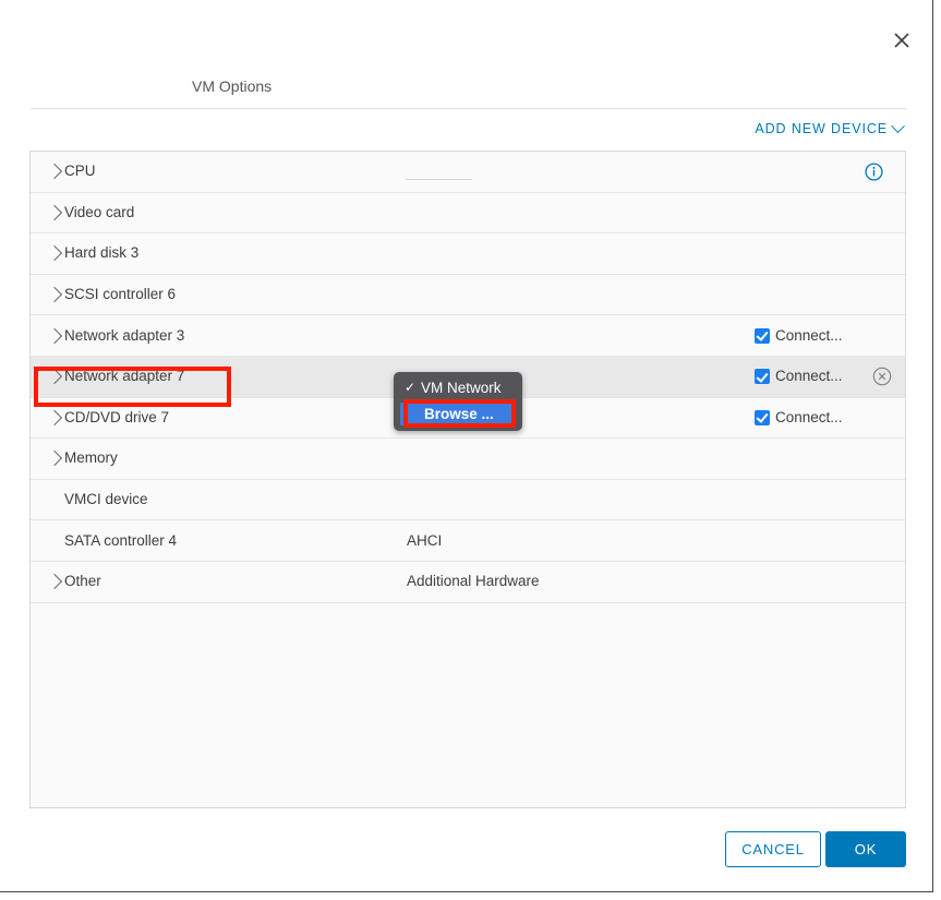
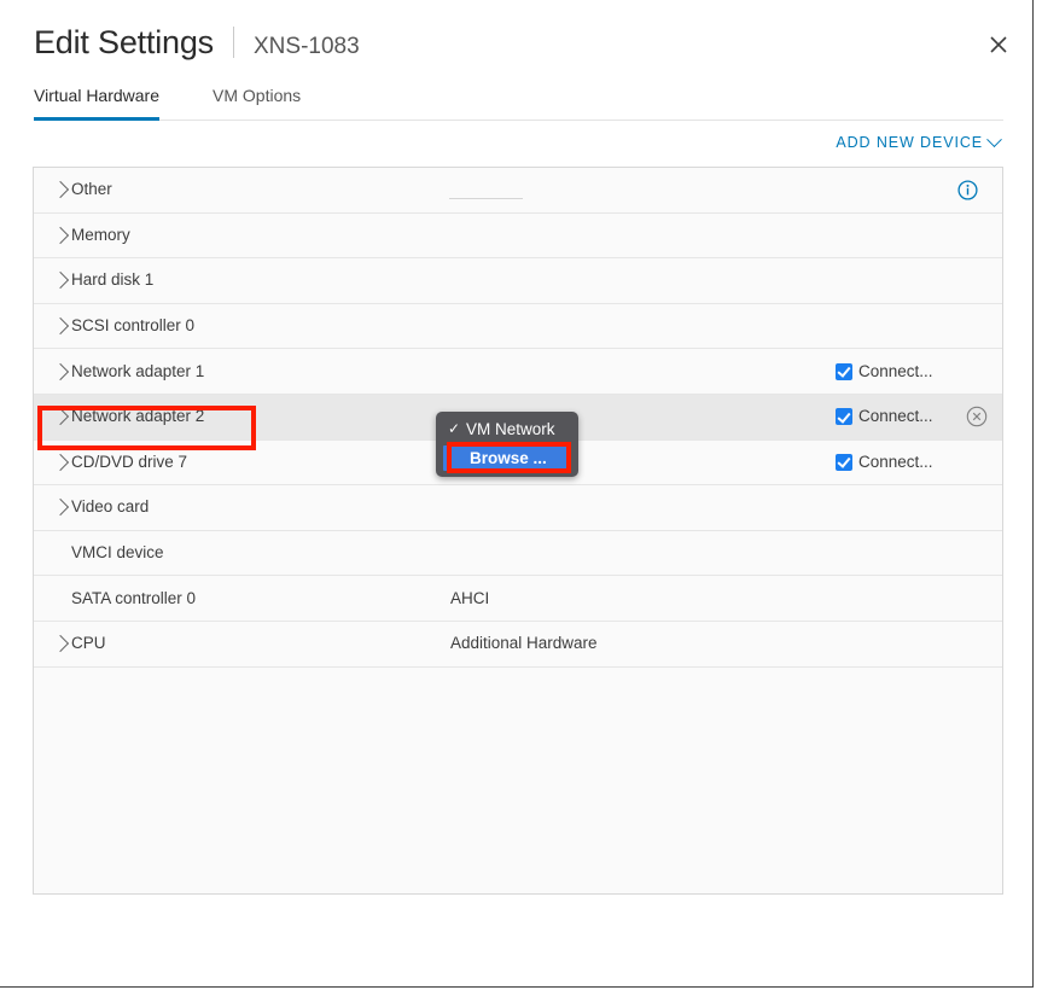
+ Edit Settings
+ XNS-1083
+ Virtual Hardware
  VM Options
  ADD NEW DEVICE
- CPU
+ Other
- Video card
+ Memory
- Hard disk 3
+ Hard disk 1
- SCSI controller 6
+ SCSI controller 0
- Network adapter 3
+ Network adapter 1
  Connect...
- Network adapter 7
+ Network adapter 2
  Connect...
  CD/DVD drive 7
  Connect...
- Memory
+ Video card
  VMCI device
- SATA controller 4
+ SATA controller 0
  AHCI
- Other
+ CPU
  Additional Hardware
  ✓
  VM Network
  Browse ...
- CANCEL
- OK
